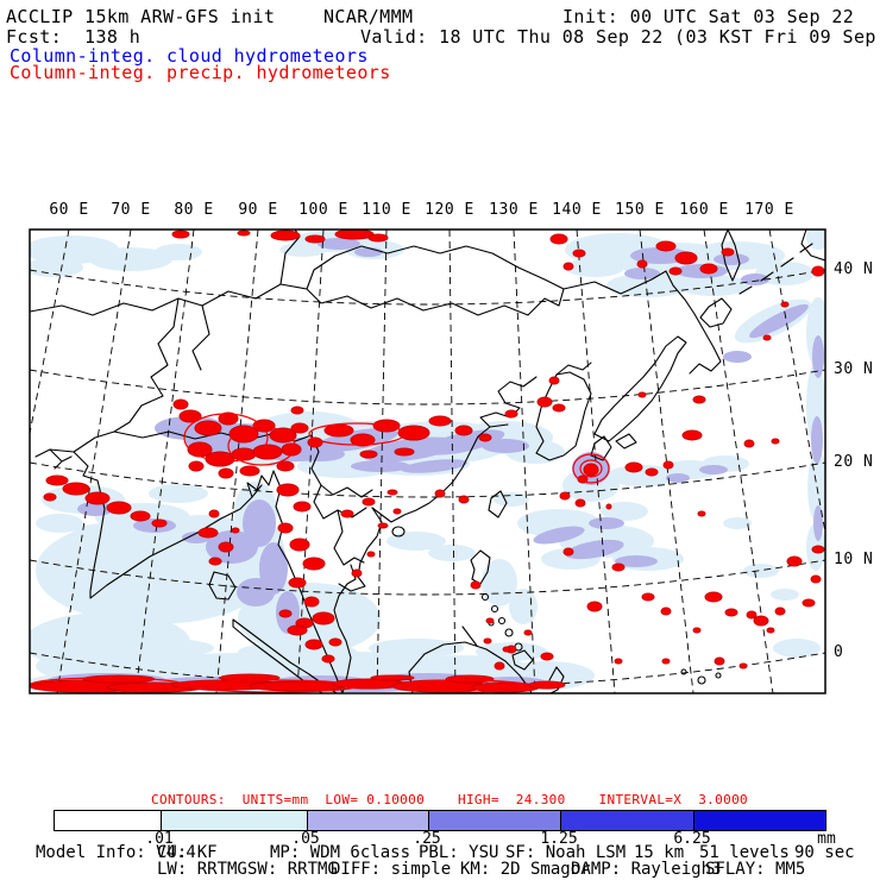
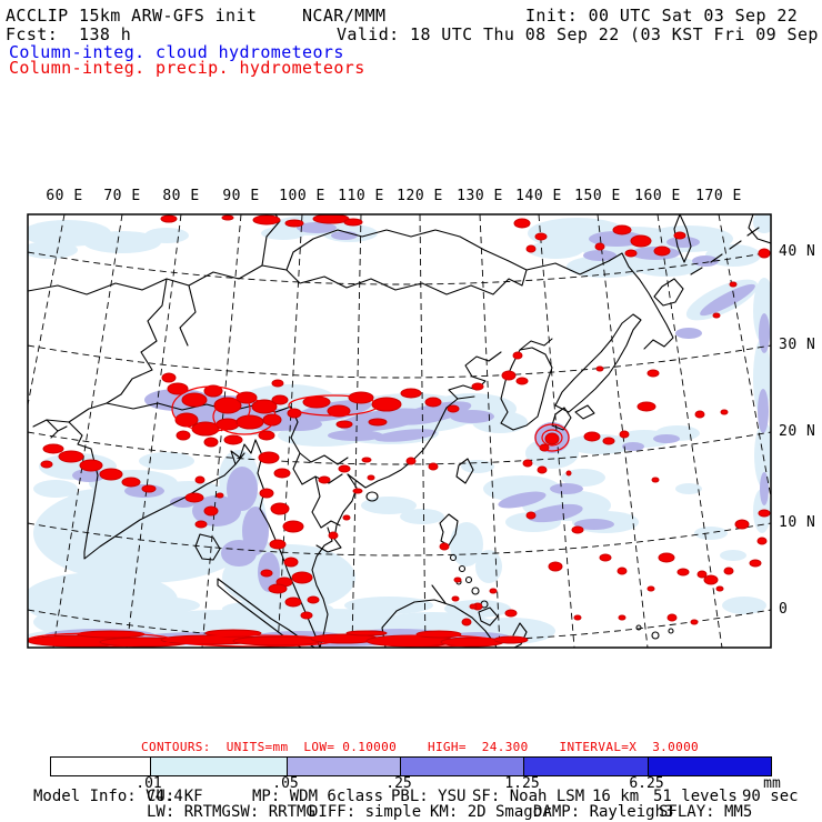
  ACCLIP 15km ARW-GFS init
  NCAR/MMM
  Init: 00 UTC Sat 03 Sep 22
  Fcst: 138 h
  Valid: 18 UTC Thu 08 Sep 22 (03 KST Fri 09 Sep
  Column-integ. cloud hydrometeors
  Column-integ. precip. hydrometeors
  60 E
  70 E
  80 E
  90 E
  100 E
  110 E
  120 E
  130 E
  140 E
  150 E
  160 E
  170 E
  40 N
  30 N
  20 N
  10 N
  0
  CONTOURS: UNITS=mm LOW= 0.10000 HIGH= 24.300 INTERVAL=X 3.0000
  .01
  .05
  .25
  1.25
  6.25
  mm
  Model Info: V4.4
  CU: KF
  MP: WDM 6class
  PBL: YSU
  SF: Noah LSM
- 15 km
+ 16 km
  51 levels
  90 sec
  LW: RRTMG
  SW: RRTMG
  DIFF: simple
  KM: 2D Smagor
  DAMP: Rayleigh3
  SFLAY: MM5
